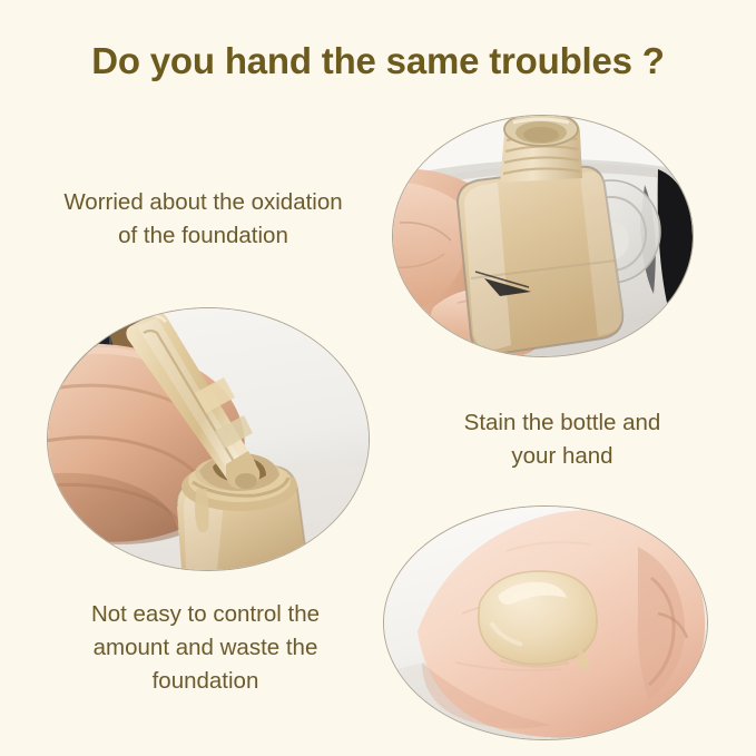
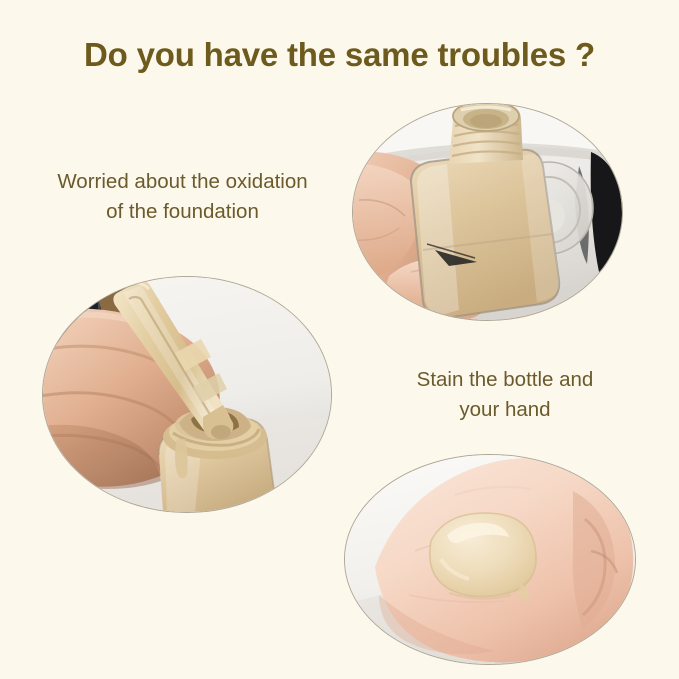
- Do you hand the same troubles ?
+ Do you have the same troubles ?
  Worried about the oxidation
  of the foundation
  Stain the bottle and
  your hand
- Not easy to control the
- amount and waste the
- foundation
